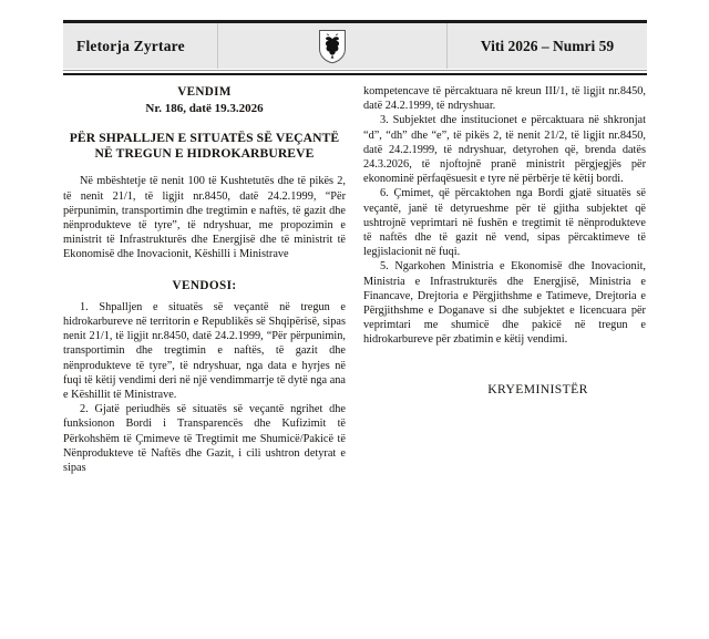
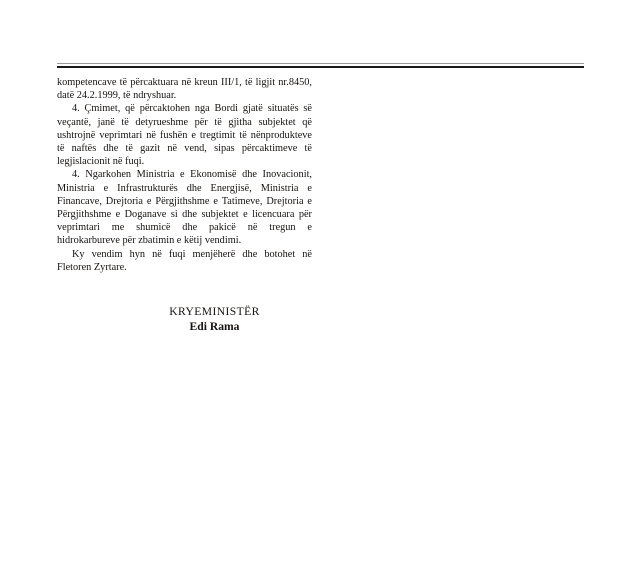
- Fletorja Zyrtare
- Viti 2026 – Numri 59
- VENDIM
- Nr. 186, datë 19.3.2026
- PËR SHPALLJEN E SITUATËS SË VEÇANTË NË TREGUN E HIDROKARBUREVE
- Në mbështetje të nenit 100 të Kushtetutës dhe të pikës 2, të nenit 21/1, të ligjit nr.8450, datë 24.2.1999, “Për përpunimin, transportimin dhe tregtimin e naftës, të gazit dhe nënprodukteve të tyre”, të ndryshuar, me propozimin e ministrit të Infrastrukturës dhe Energjisë dhe të ministrit të Ekonomisë dhe Inovacionit, Këshilli i Ministrave
- VENDOSI:
- 1. Shpalljen e situatës së veçantë në tregun e hidrokarbureve në territorin e Republikës së Shqipërisë, sipas nenit 21/1, të ligjit nr.8450, datë 24.2.1999, “Për përpunimin, transportimin dhe tregtimin e naftës, të gazit dhe nënprodukteve të tyre”, të ndryshuar, nga data e hyrjes në fuqi të këtij vendimi deri në një vendimmarrje të dytë nga ana e Këshillit të Ministrave.
- 2. Gjatë periudhës së situatës së veçantë ngrihet dhe funksionon Bordi i Transparencës dhe Kufizimit të Përkohshëm të Çmimeve të Tregtimit me Shumicë/Pakicë të Nënprodukteve të Naftës dhe Gazit, i cili ushtron detyrat e sipas
  kompetencave të përcaktuara në kreun III/1, të ligjit nr.8450, datë 24.2.1999, të ndryshuar.
- 3. Subjektet dhe institucionet e përcaktuara në shkronjat “d”, “dh” dhe “e”, të pikës 2, të nenit 21/2, të ligjit nr.8450, datë 24.2.1999, të ndryshuar, detyrohen që, brenda datës 24.3.2026, të njoftojnë pranë ministrit përgjegjës për ekonominë përfaqësuesit e tyre në përbërje të këtij bordi.
- 6. Çmimet, që përcaktohen nga Bordi gjatë situatës së veçantë, janë të detyrueshme për të gjitha subjektet që ushtrojnë veprimtari në fushën e tregtimit të nënprodukteve të naftës dhe të gazit në vend, sipas përcaktimeve të legjislacionit në fuqi.
+ 4. Çmimet, që përcaktohen nga Bordi gjatë situatës së veçantë, janë të detyrueshme për të gjitha subjektet që ushtrojnë veprimtari në fushën e tregtimit të nënprodukteve të naftës dhe të gazit në vend, sipas përcaktimeve të legjislacionit në fuqi.
- 5. Ngarkohen Ministria e Ekonomisë dhe Inovacionit, Ministria e Infrastrukturës dhe Energjisë, Ministria e Financave, Drejtoria e Përgjithshme e Tatimeve, Drejtoria e Përgjithshme e Doganave si dhe subjektet e licencuara për veprimtari me shumicë dhe pakicë në tregun e hidrokarbureve për zbatimin e këtij vendimi.
+ 4. Ngarkohen Ministria e Ekonomisë dhe Inovacionit, Ministria e Infrastrukturës dhe Energjisë, Ministria e Financave, Drejtoria e Përgjithshme e Tatimeve, Drejtoria e Përgjithshme e Doganave si dhe subjektet e licencuara për veprimtari me shumicë dhe pakicë në tregun e hidrokarbureve për zbatimin e këtij vendimi.
+ Ky vendim hyn në fuqi menjëherë dhe botohet në Fletoren Zyrtare.
  KRYEMINISTËR
+ Edi Rama
